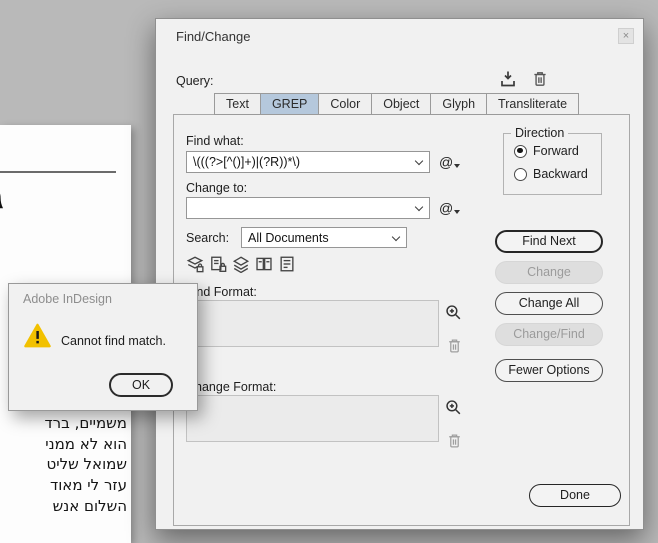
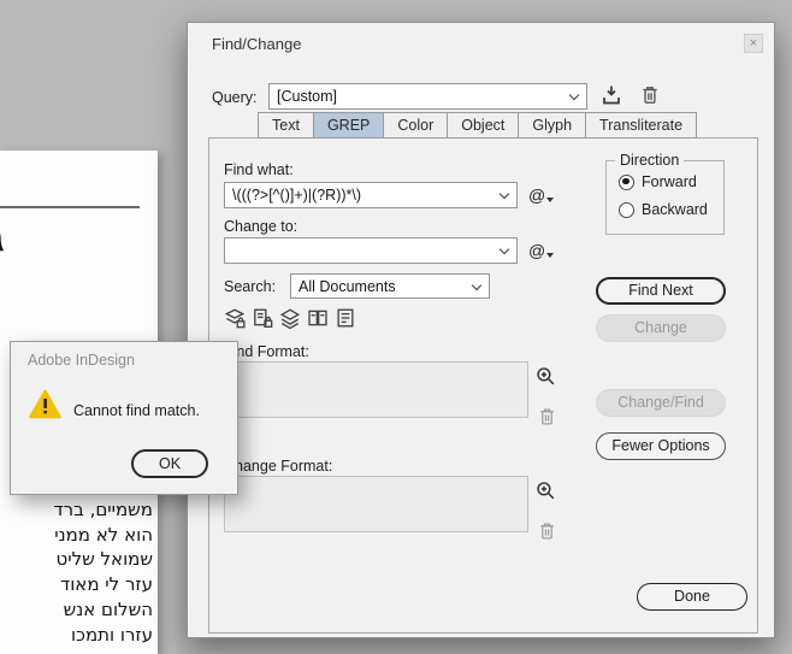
  משמיים, ברד
  הוא לא ממני
  שמואל שליט
  עזר לי מאוד
  השלום אנש
+ עזרו ותמכו
  Find/Change
  ×
  Query:
+ [Custom]
  Text
  GREP
  Color
  Object
  Glyph
  Transliterate
  Find what:
  \(((?>[^()]+)|(?R))*\)
  @
  Direction
  Forward
  Backward
  Change to:
  @
  Search:
  All Documents
  nd Format:
  hange Format:
  Find Next
  Change
- Change All
  Change/Find
  Fewer Options
  Done
  Adobe InDesign
  Cannot find match.
  OK
